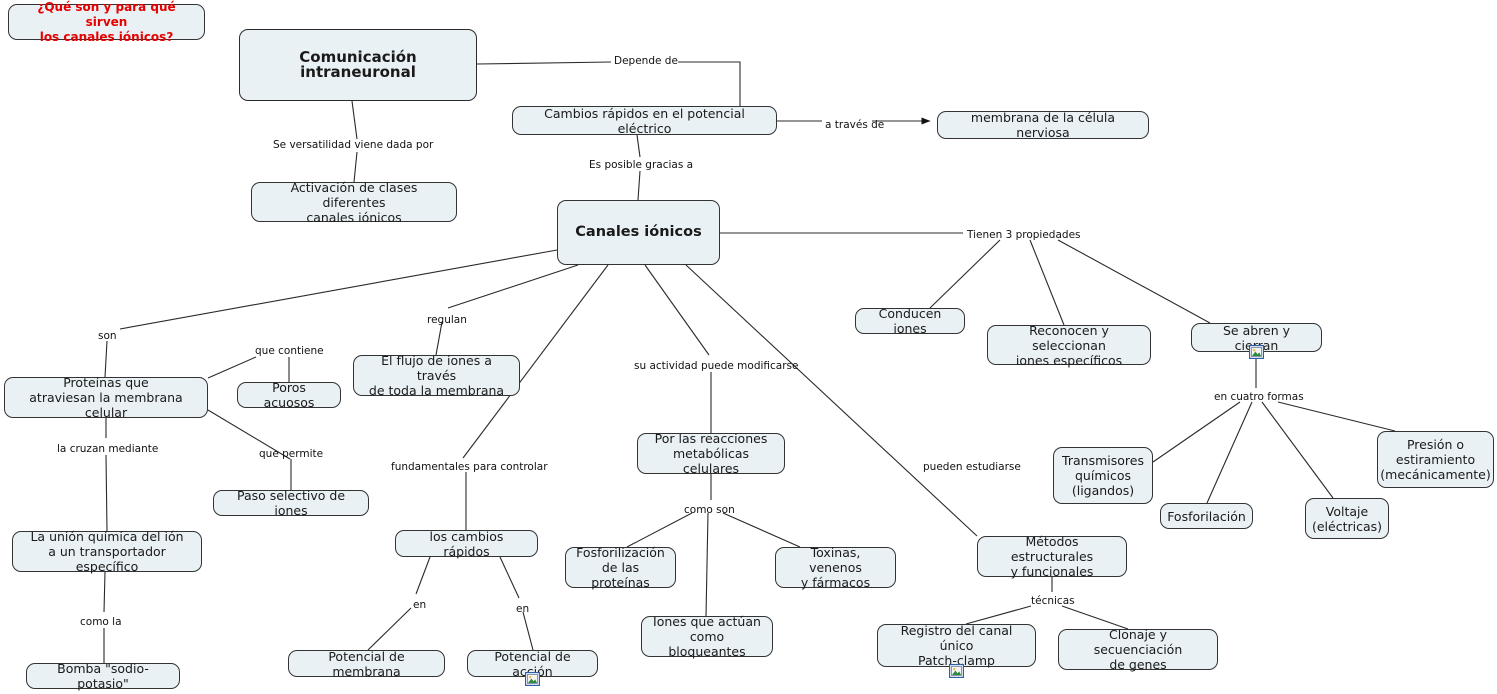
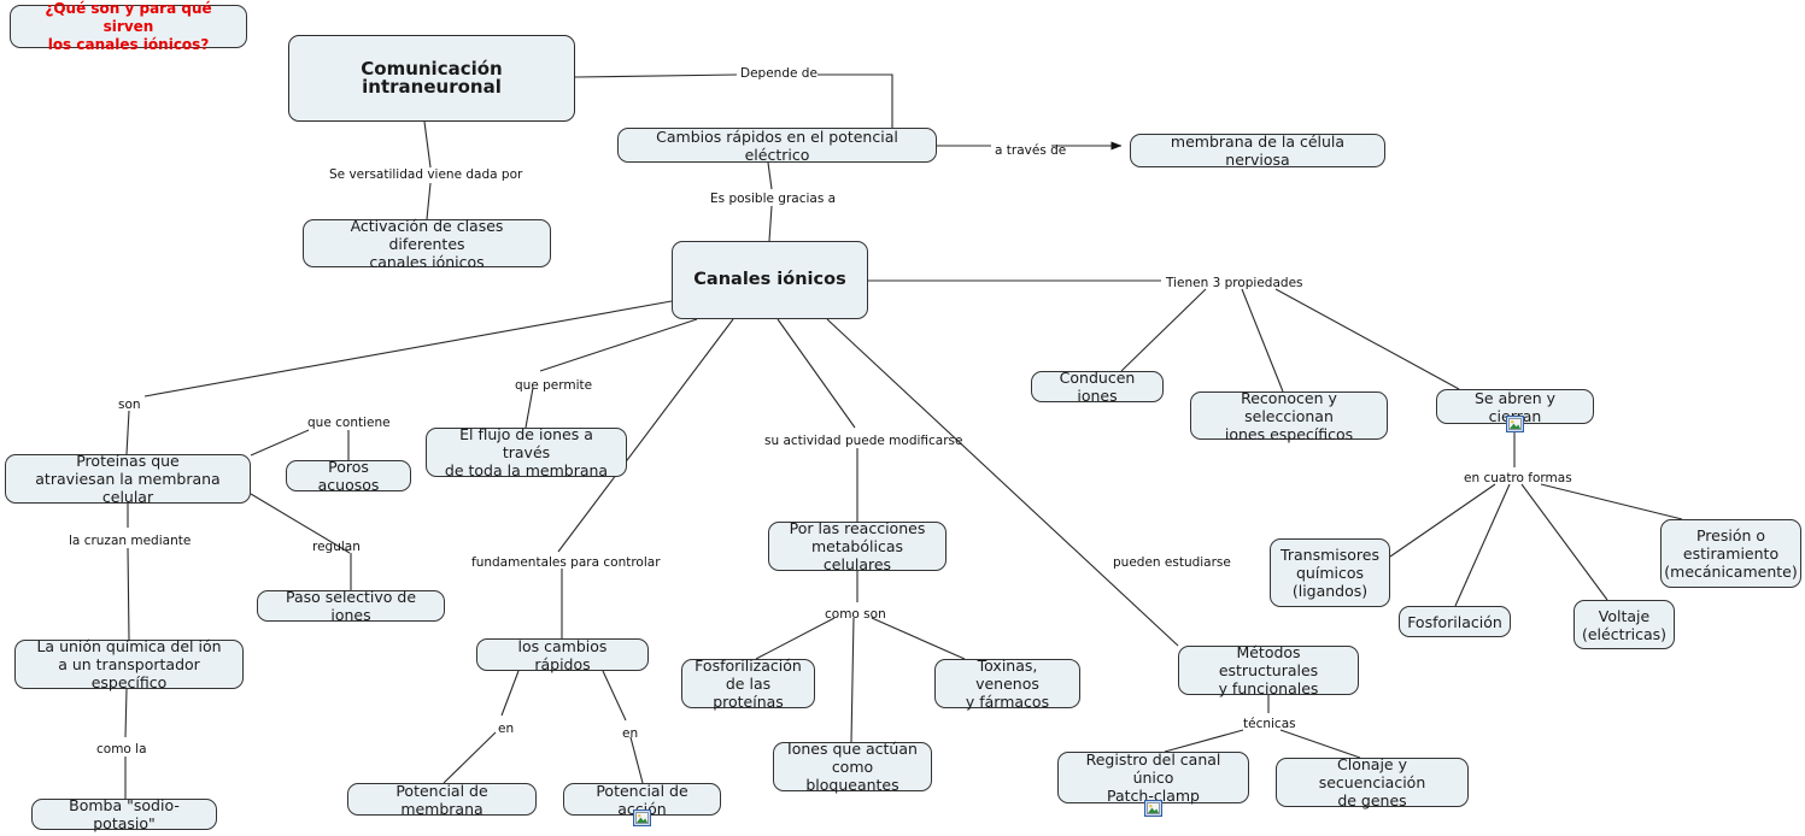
  ¿Qué son y para qué sirven
  los canales iónicos?
  Comunicación intraneuronal
  Cambios rápidos en el potencial eléctrico
  membrana de la célula nerviosa
  Activación de clases diferentes
  canales iónicos
  Canales iónicos
  Conducen iones
  Reconocen y seleccionan
  iones específicos
  Se abren y cian
  Proteínas que
  atraviesan la membrana celular
  Poros acuosos
  El flujo de iones a través
  de toda la membrana
  Paso selectivo de iones
  La unión química del ión
  a un transportador específico
  Bomba "sodio-potasio"
  los cambios rápidos
  Potencial de membrana
  Potencial de acción
  Por las reacciones
  metabólicas celulares
  Fosforilización
  de las proteínas
  Toxinas, venenos
  y fármacos
  Iones que actúan
  como bloqueantes
  Métodos estructurales
  y funcionales
  Registro del canal único
  Patch-clamp
  Clonaje y secuenciación
  de genes
  Transmisores
  químicos
  (ligandos)
  Fosforilación
  Voltaje
  (eléctricas)
  Presión o
  estiramiento
  (mecánicamente)
  Depende de
  Se versatilidad viene dada por
  a través de
  Es posible gracias a
  Tienen 3 propiedades
  son
  que contiene
- regulan
+ que permite
  su actividad puede modificarse
  en cuatro formas
  la cruzan mediante
- que permite
+ regulan
  fundamentales para controlar
  pueden estudiarse
  como son
  técnicas
  como la
  en
  en
